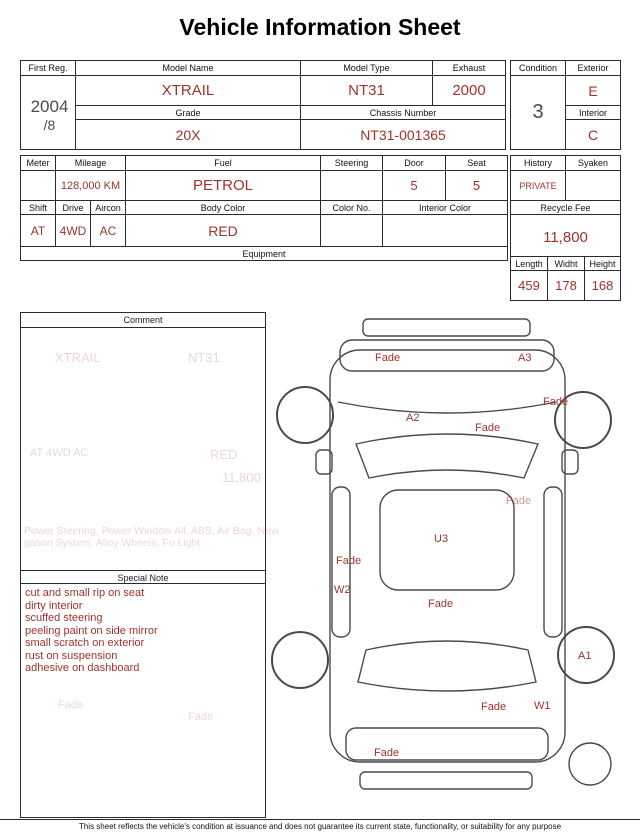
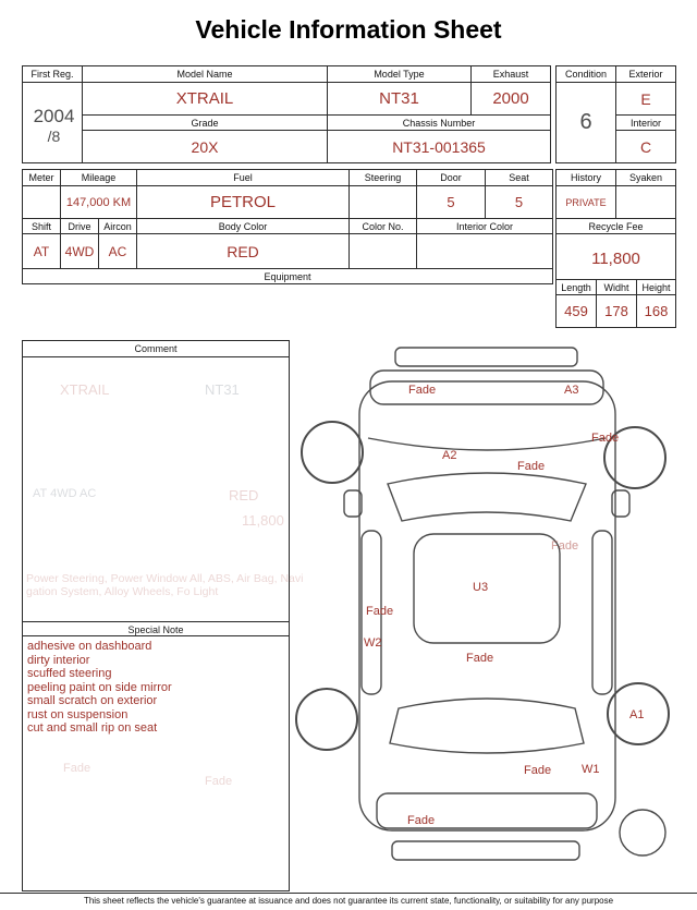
  Vehicle Information Sheet
  First Reg.	Model Name	Model Type	Exhaust
  2004 /8	XTRAIL	NT31	2000
  Grade	Chassis Number
  20X	NT31-001365
  Condition	Exterior
- 3	E
+ 6	E
  Interior
  C
  Meter	Mileage	Fuel	Steering	Door	Seat
- 	128,000 KM	PETROL		5	5
+ 	147,000 KM	PETROL		5	5
  Shift	Drive	Aircon	Body Color	Color No.	Interior Color
  AT	4WD	AC	RED
  Equipment
  History	Syaken
  PRIVATE
  Recycle Fee
  11,800
  Length	Widht	Height
  459	178	168
  Comment
  XTRAIL
  NT31
  AT 4WD AC
  RED
  11,800
  Power Steering, Power Window All, ABS, Air Bag, Navi
  gation System, Alloy Wheels, Fo Light
  Special Note
- cut and small rip on seat
+ adhesive on dashboard
  dirty interior
  scuffed steering
  peeling paint on side mirror
  small scratch on exterior
  rust on suspension
- adhesive on dashboard
+ cut and small rip on seat
  Fade
  Fade
  Fade
  A3
  Fade
  A2
  Fade
  Fade
  U3
  Fade
  W2
  Fade
  A1
  Fade
  W1
  Fade
- This sheet reflects the vehicle's condition at issuance and does not guarantee its current state, functionality, or suitability for any purpose
+ This sheet reflects the vehicle's guarantee at issuance and does not guarantee its current state, functionality, or suitability for any purpose
